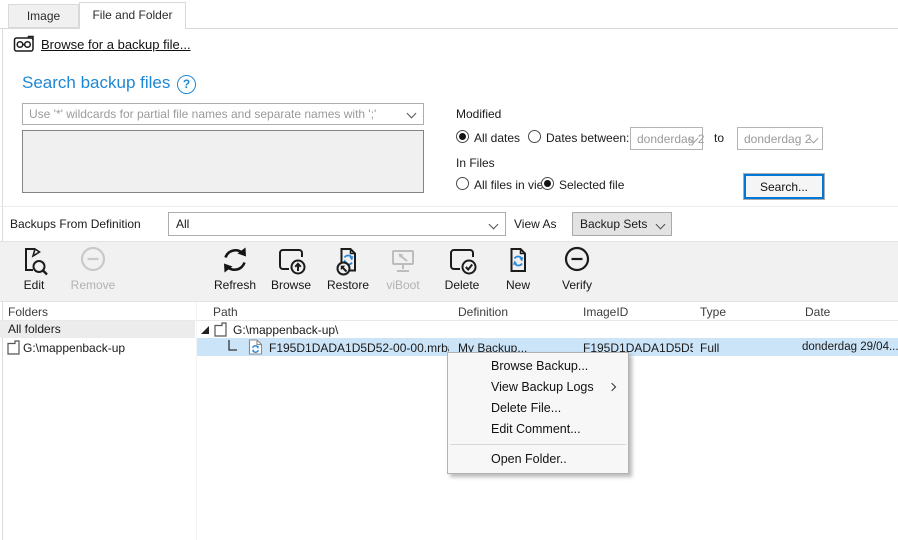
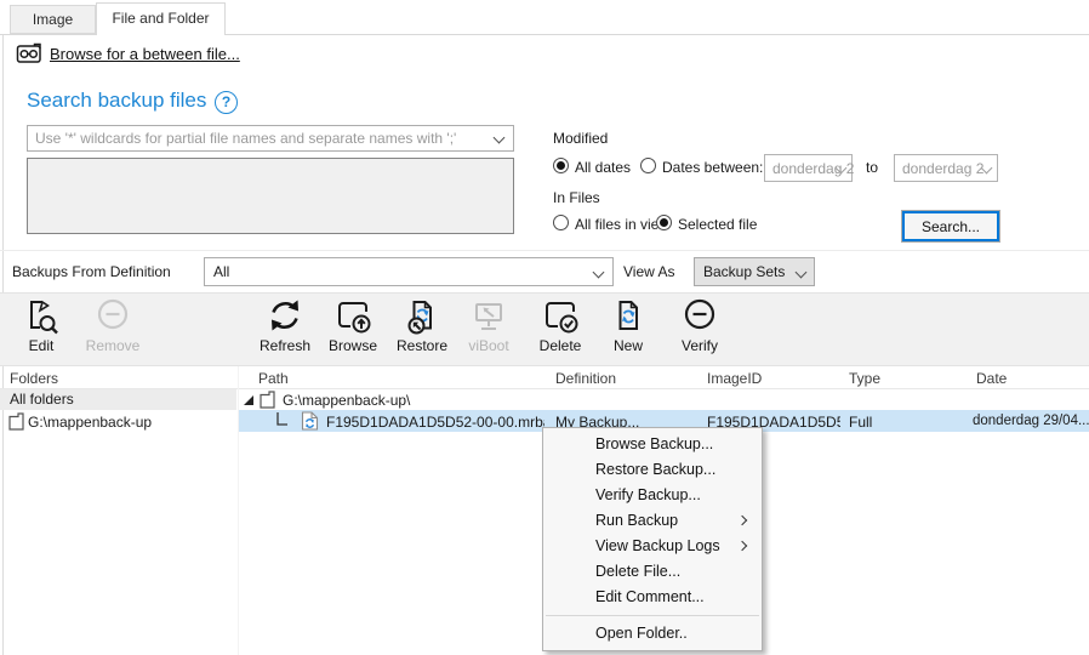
  Image
  File and Folder
- Browse for a backup file...
+ Browse for a between file...
  Search backup files
  ?
  Use '*' wildcards for partial file names and separate names with ';'
  Modified
  All dates
  Dates between:
  donderdag 2
  to
  donderdag 2
  In Files
  All files in vie
  Selected file
  Search...
  Backups From Definition
  All
  View As
  Backup Sets
  Edit
  Remove
  Refresh
  Browse
  Restore
  viBoot
  Delete
  New
  Verify
  Folders
  Path
  Definition
  ImageID
  Type
  Date
  All folders
  G:\mappenback-up
  G:\mappenback-up\
  F195D1DADA1D5D52-00-00.mrb
  My Backup...
  F195D1DADA1D5D
  Full
  donderdag 29/04...
  Browse Backup...
+ Restore Backup...
+ Verify Backup...
+ Run Backup
  View Backup Logs
  Delete File...
  Edit Comment...
  Open Folder..
